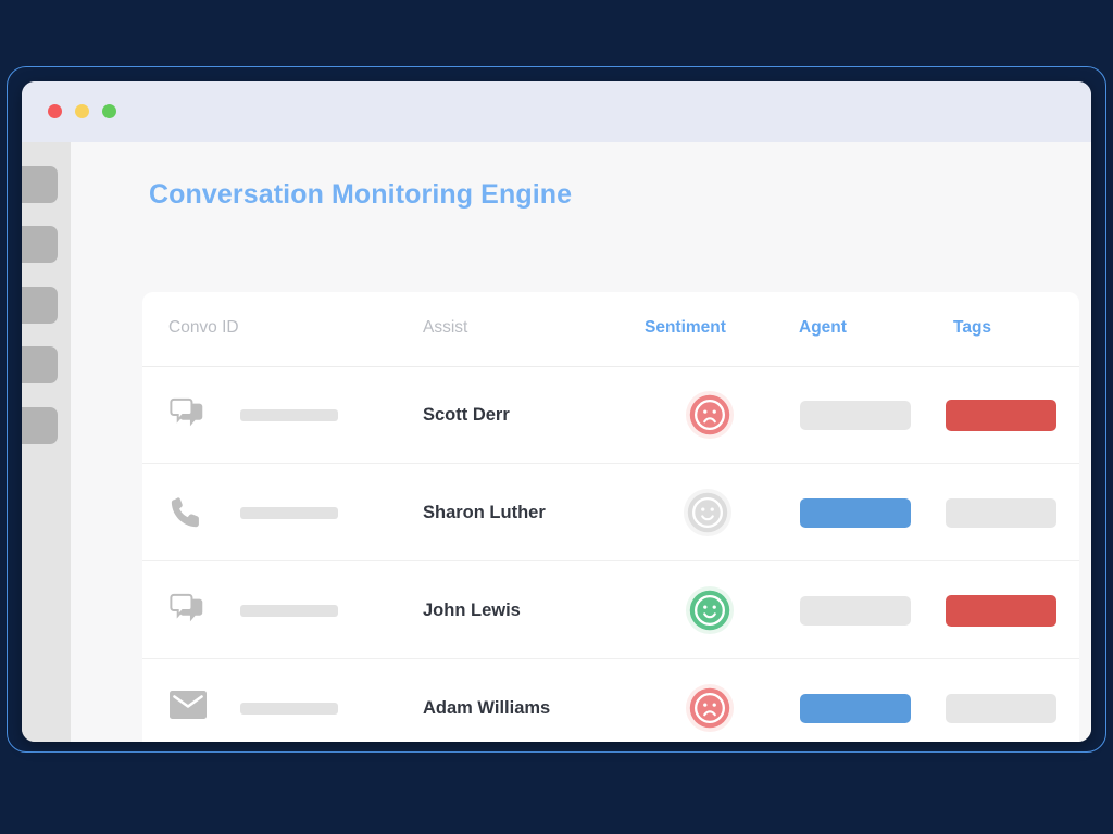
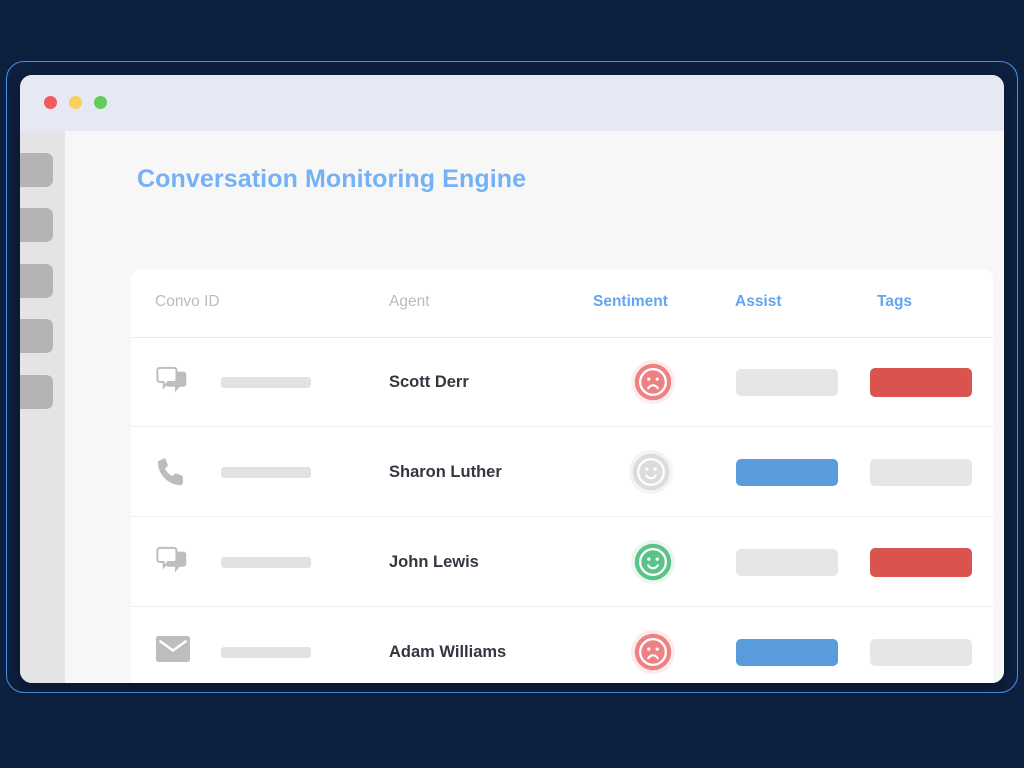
  Conversation Monitoring Engine
  Convo ID
- Assist
+ Agent
  Sentiment
- Agent
+ Assist
  Tags
  Scott Derr
  Sharon Luther
  John Lewis
  Adam Williams
